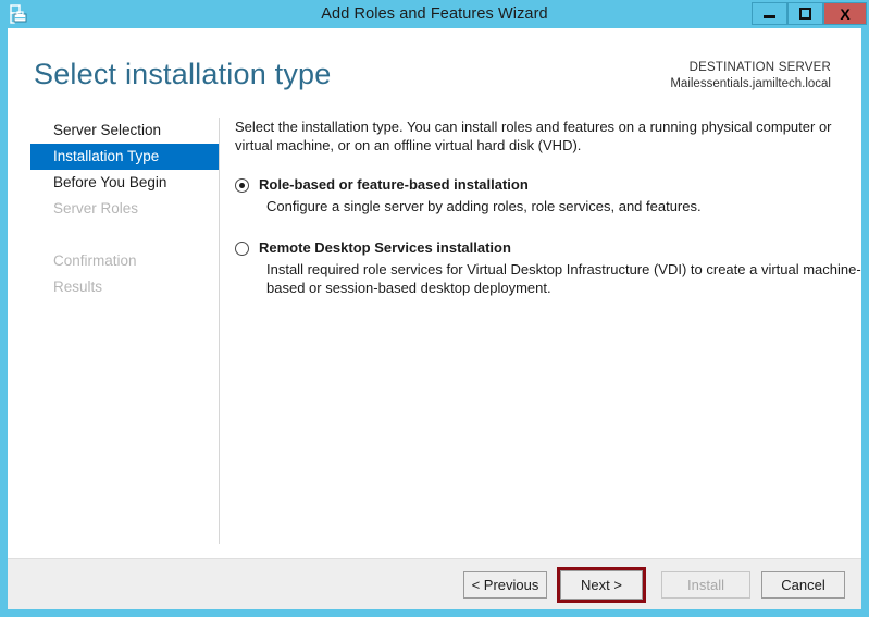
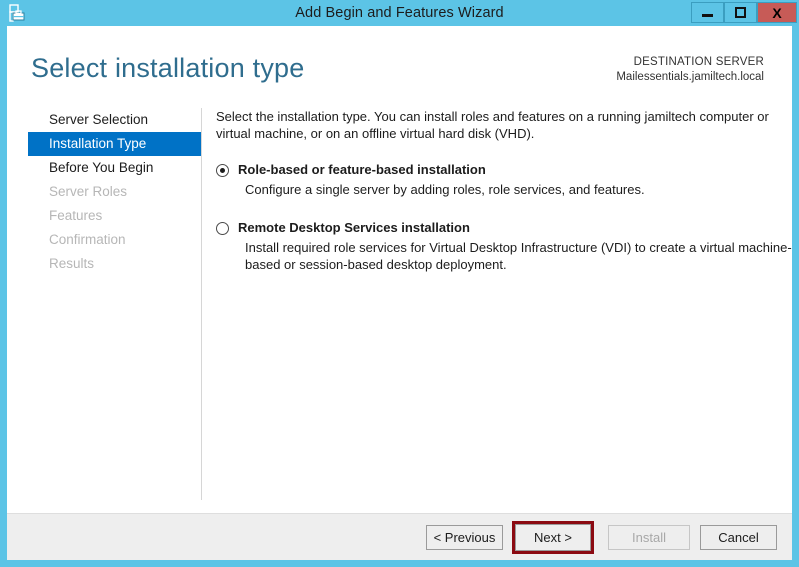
- Add Roles and Features Wizard
+ Add Begin and Features Wizard
  X
  Select installation type
  DESTINATION SERVER
  Mailessentials.jamiltech.local
  Server Selection
  Installation Type
  Before You Begin
  Server Roles
+ Features
  Confirmation
  Results
- Select the installation type. You can install roles and features on a running physical computer or virtual machine, or on an offline virtual hard disk (VHD).
+ Select the installation type. You can install roles and features on a running jamiltech computer or virtual machine, or on an offline virtual hard disk (VHD).
  Role-based or feature-based installation
  Configure a single server by adding roles, role services, and features.
  Remote Desktop Services installation
  Install required role services for Virtual Desktop Infrastructure (VDI) to create a virtual machine-based or session-based desktop deployment.
  < Previous
  Next >
  Install
  Cancel
